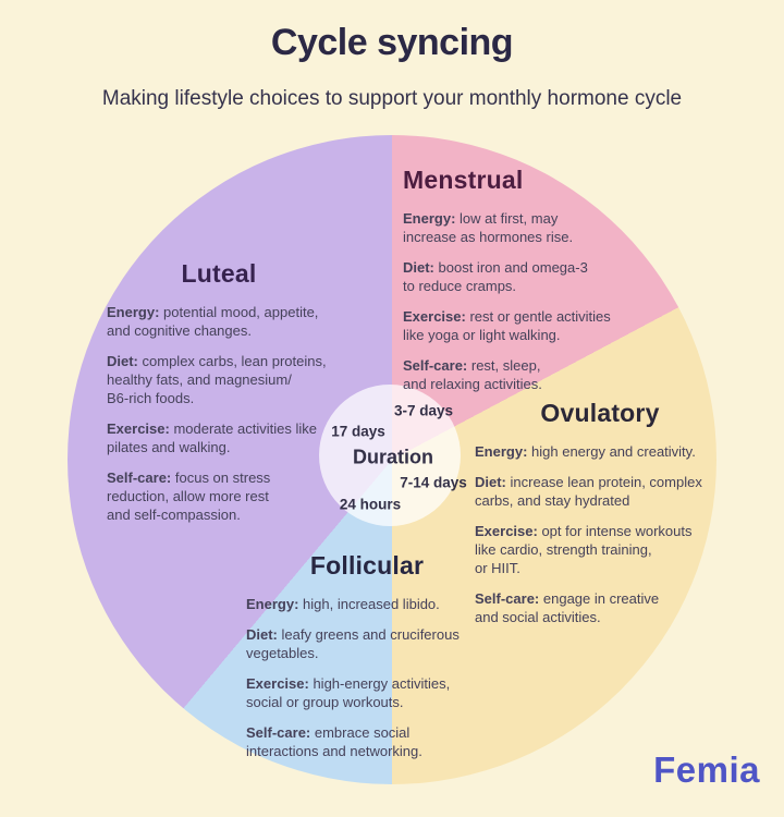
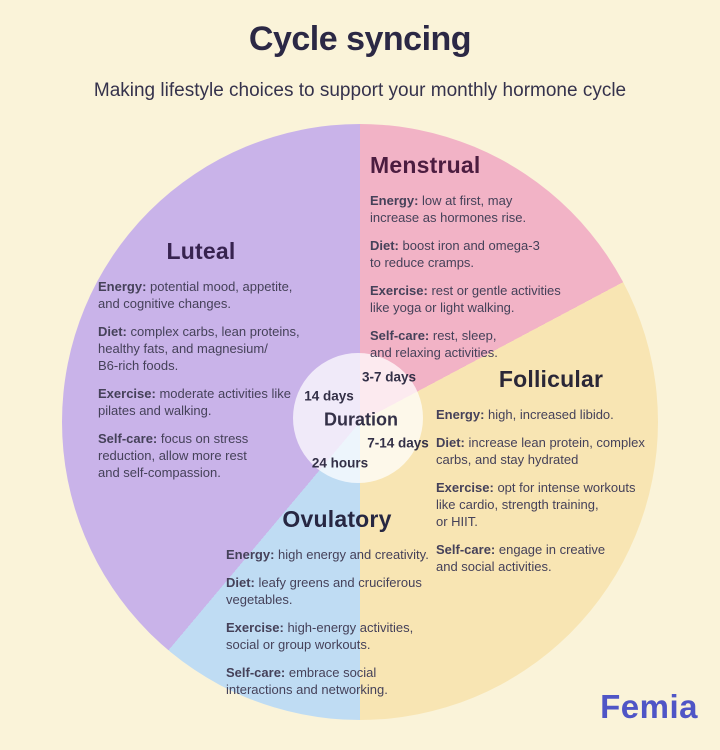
  Cycle syncing
  Making lifestyle choices to support your monthly hormone cycle
  Menstrual
  Energy: low at first, may
  increase as hormones rise.
  Diet: boost iron and omega-3
  to reduce cramps.
  Exercise: rest or gentle activities
  like yoga or light walking.
  Self-care: rest, sleep,
  and relaxing activities.
  Luteal
  Energy: potential mood, appetite,
  and cognitive changes.
  Diet: complex carbs, lean proteins,
  healthy fats, and magnesium/
  B6-rich foods.
  Exercise: moderate activities like
  pilates and walking.
  Self-care: focus on stress
  reduction, allow more rest
  and self-compassion.
- Ovulatory
+ Follicular
- Energy: high energy and creativity.
+ Energy: high, increased libido.
  Diet: increase lean protein, complex
  carbs, and stay hydrated
  Exercise: opt for intense workouts
  like cardio, strength training,
  or HIIT.
  Self-care: engage in creative
  and social activities.
- Follicular
+ Ovulatory
- Energy: high, increased libido.
+ Energy: high energy and creativity.
  Diet: leafy greens and cruciferous
  vegetables.
  Exercise: high-energy activities,
  social or group workouts.
  Self-care: embrace social
  interactions and networking.
  3-7 days
- 17 days
+ 14 days
  Duration
  7-14 days
  24 hours
  Femia
